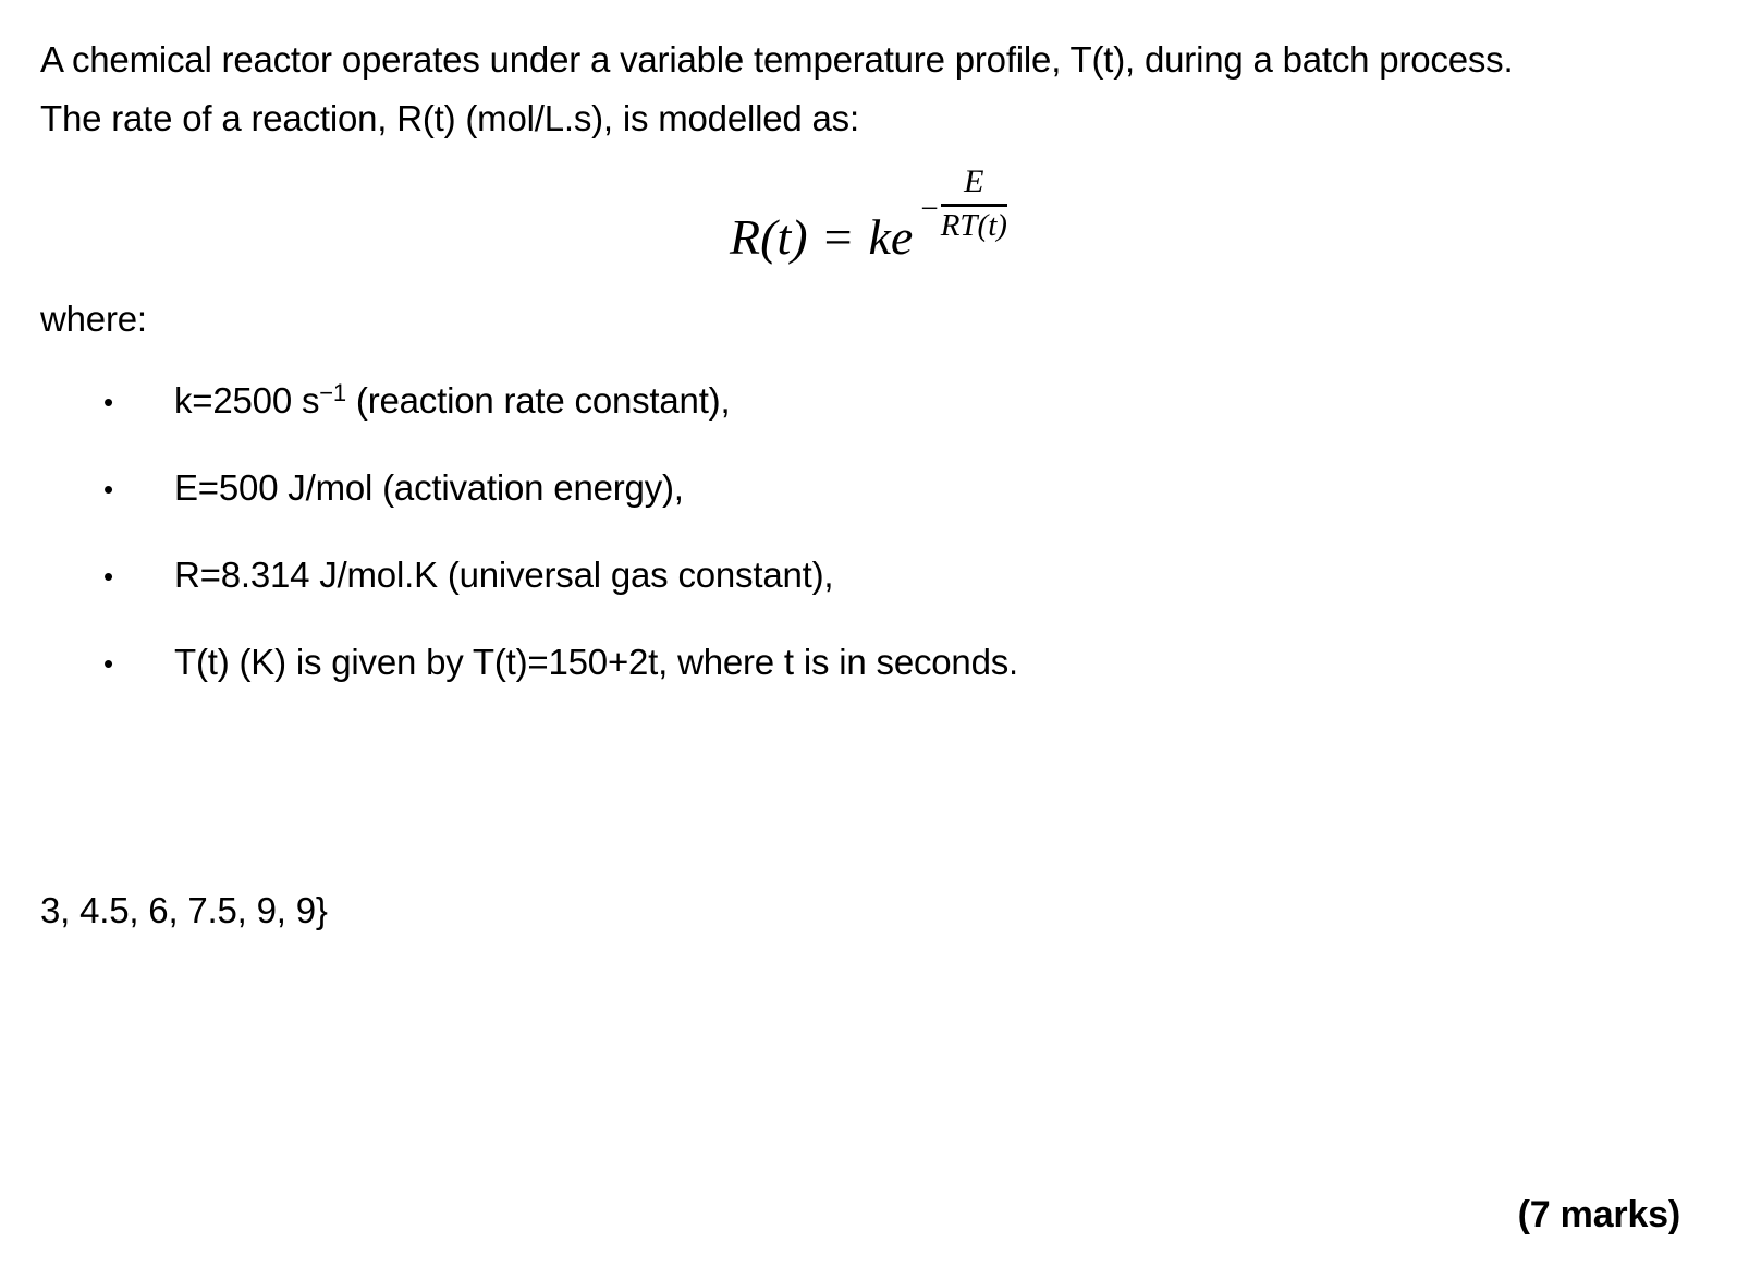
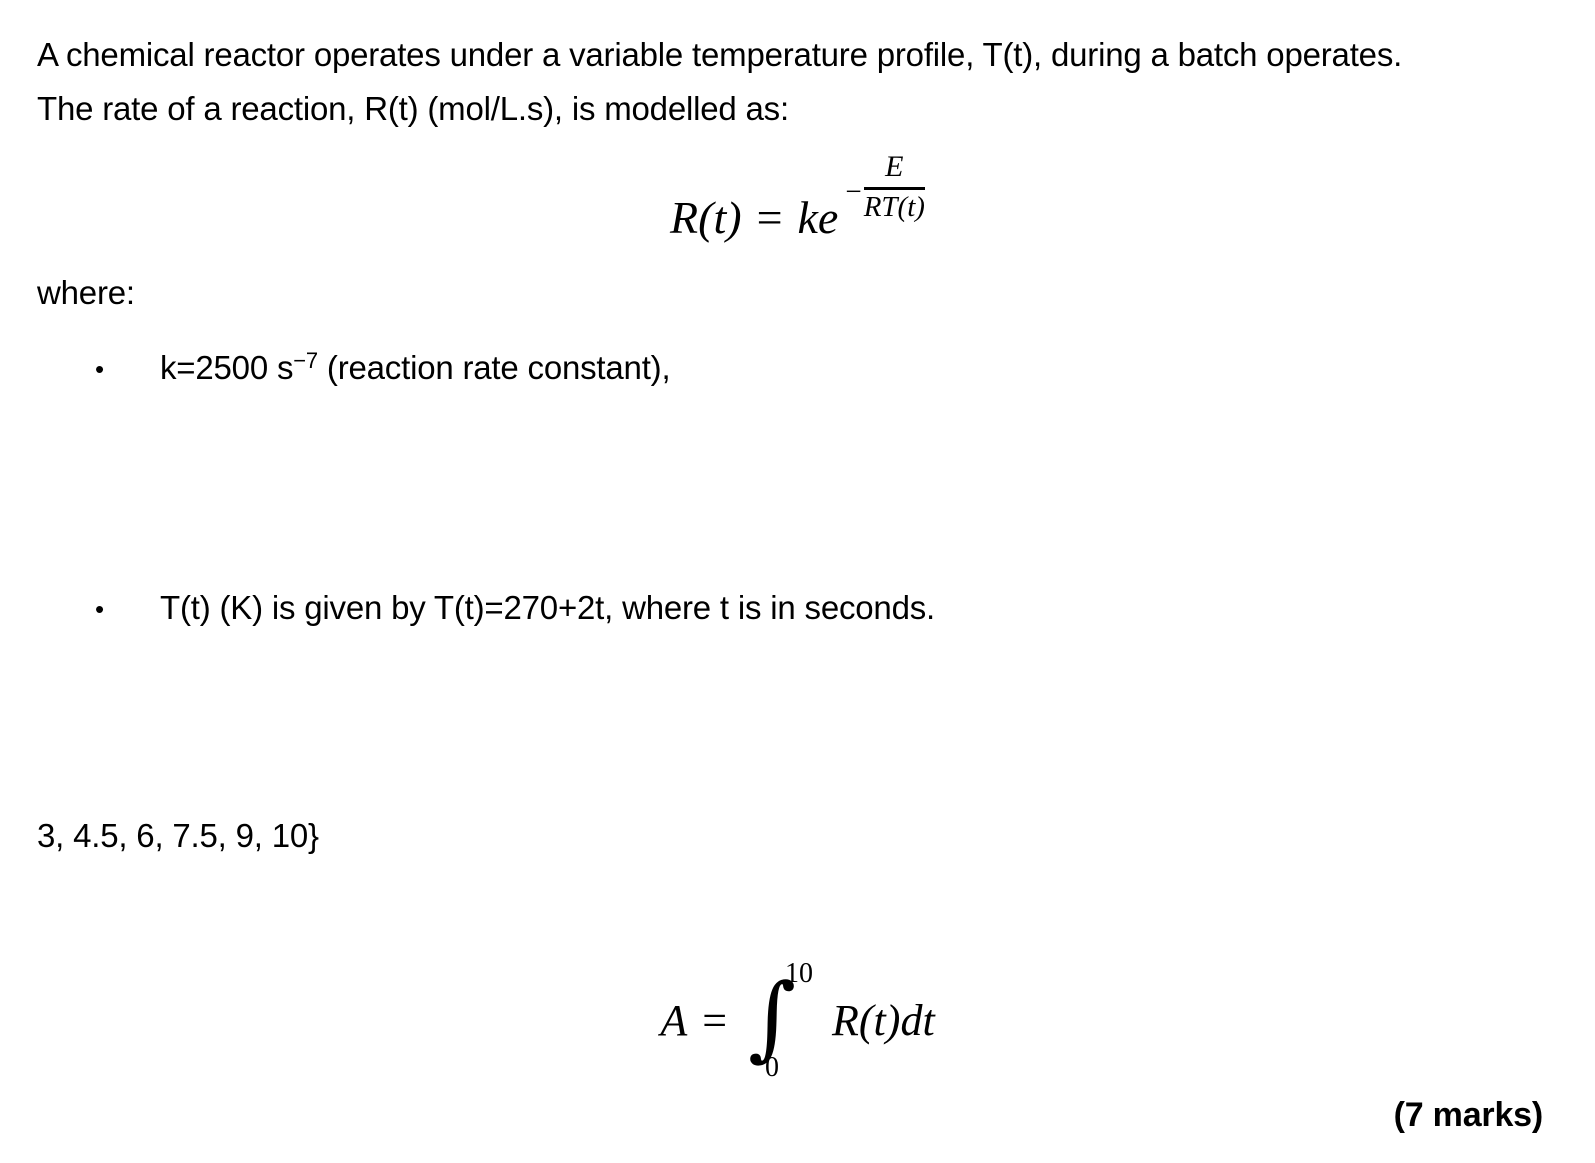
- A chemical reactor operates under a variable temperature profile, T(t), during a batch process.
+ A chemical reactor operates under a variable temperature profile, T(t), during a batch operates.
  The rate of a reaction, R(t) (mol/L.s), is modelled as:
  R(t) = ke−
  E
  RT(t)
  where:
- • k=2500 s−1 (reaction rate constant),
+ • k=2500 s−7 (reaction rate constant),
- • E=500 J/mol (activation energy),
- • R=8.314 J/mol.K (universal gas constant),
- • T(t) (K) is given by T(t)=150+2t, where t is in seconds.
+ • T(t) (K) is given by T(t)=270+2t, where t is in seconds.
- 3, 4.5, 6, 7.5, 9, 9}
+ 3, 4.5, 6, 7.5, 9, 10}
+ A
+ =
+ ∫
+ 10
+ 0
+ R(t)dt
  (7 marks)
